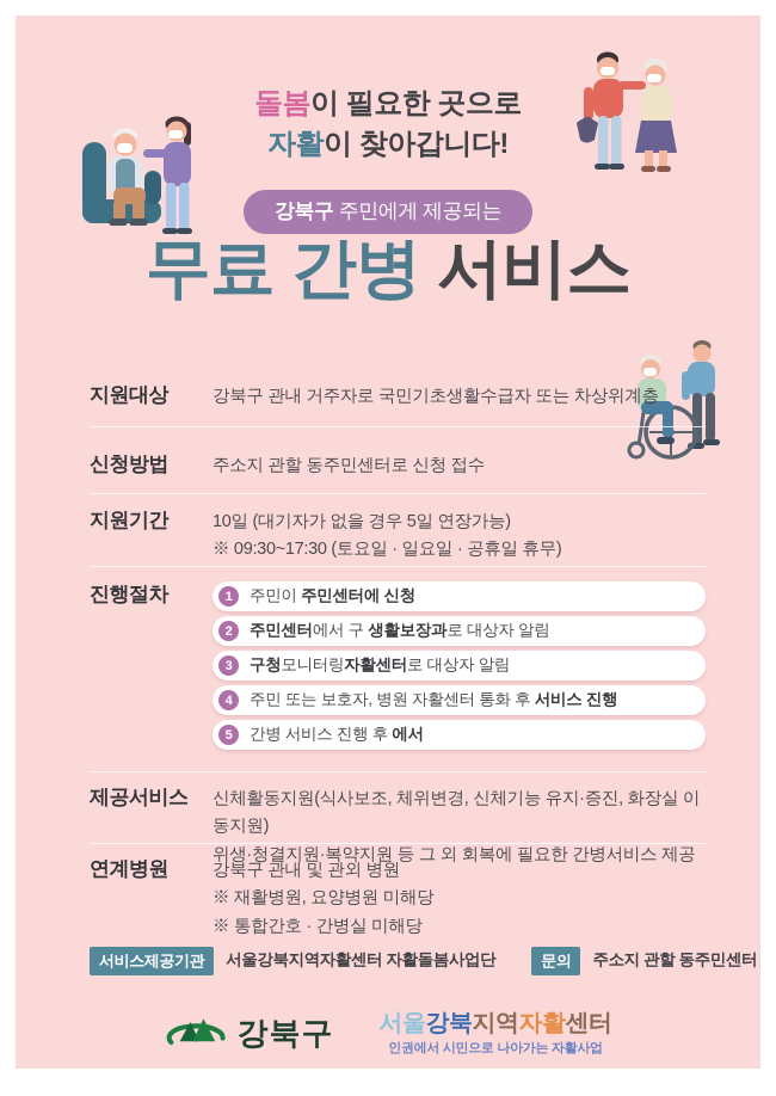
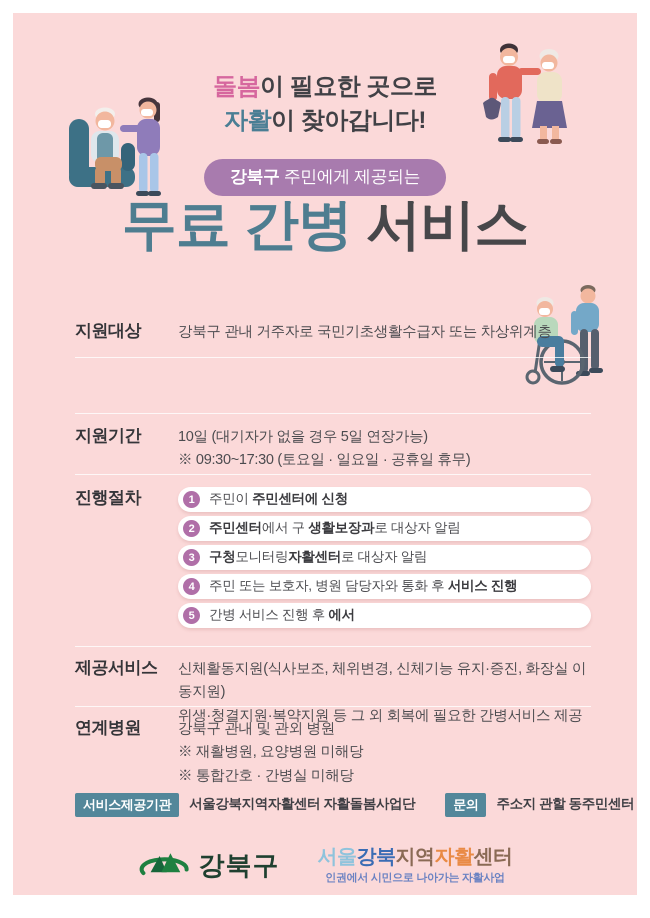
  돌봄이 필요한 곳으로
  자활이 찾아갑니다!
  강북구 주민에게 제공되는
  무료 간병 서비스
  지원대상
  강북구 관내 거주자로 국민기초생활수급자 또는 차상위계층
- 신청방법
- 주소지 관할 동주민센터로 신청 접수
  지원기간
  10일 (대기자가 없을 경우 5일 연장가능)
  ※ 09:30~17:30 (토요일 · 일요일 · 공휴일 휴무)
  진행절차
  1
  주민이 주민센터에 신청
  2
  주민센터에서 구 생활보장과로 대상자 알림
  3
  구청모니터링자활센터로 대상자 알림
  4
- 주민 또는 보호자, 병원 자활센터 통화 후 서비스 진행
+ 주민 또는 보호자, 병원 담당자와 통화 후 서비스 진행
  5
  간병 서비스 진행 후 에서
  제공서비스
  신체활동지원(식사보조, 체위변경, 신체기능 유지·증진, 화장실 이동지원)
  위생·청결지원·복약지원 등 그 외 회복에 필요한 간병서비스 제공
  연계병원
  강북구 관내 및 관외 병원
  ※ 재활병원, 요양병원 미해당
  ※ 통합간호 · 간병실 미해당
  서비스제공기관
  서울강북지역자활센터 자활돌봄사업단
  문의
  주소지 관할 동주민센터
  강북구
  서울강북지역자활센터
  인권에서 시민으로 나아가는 자활사업
